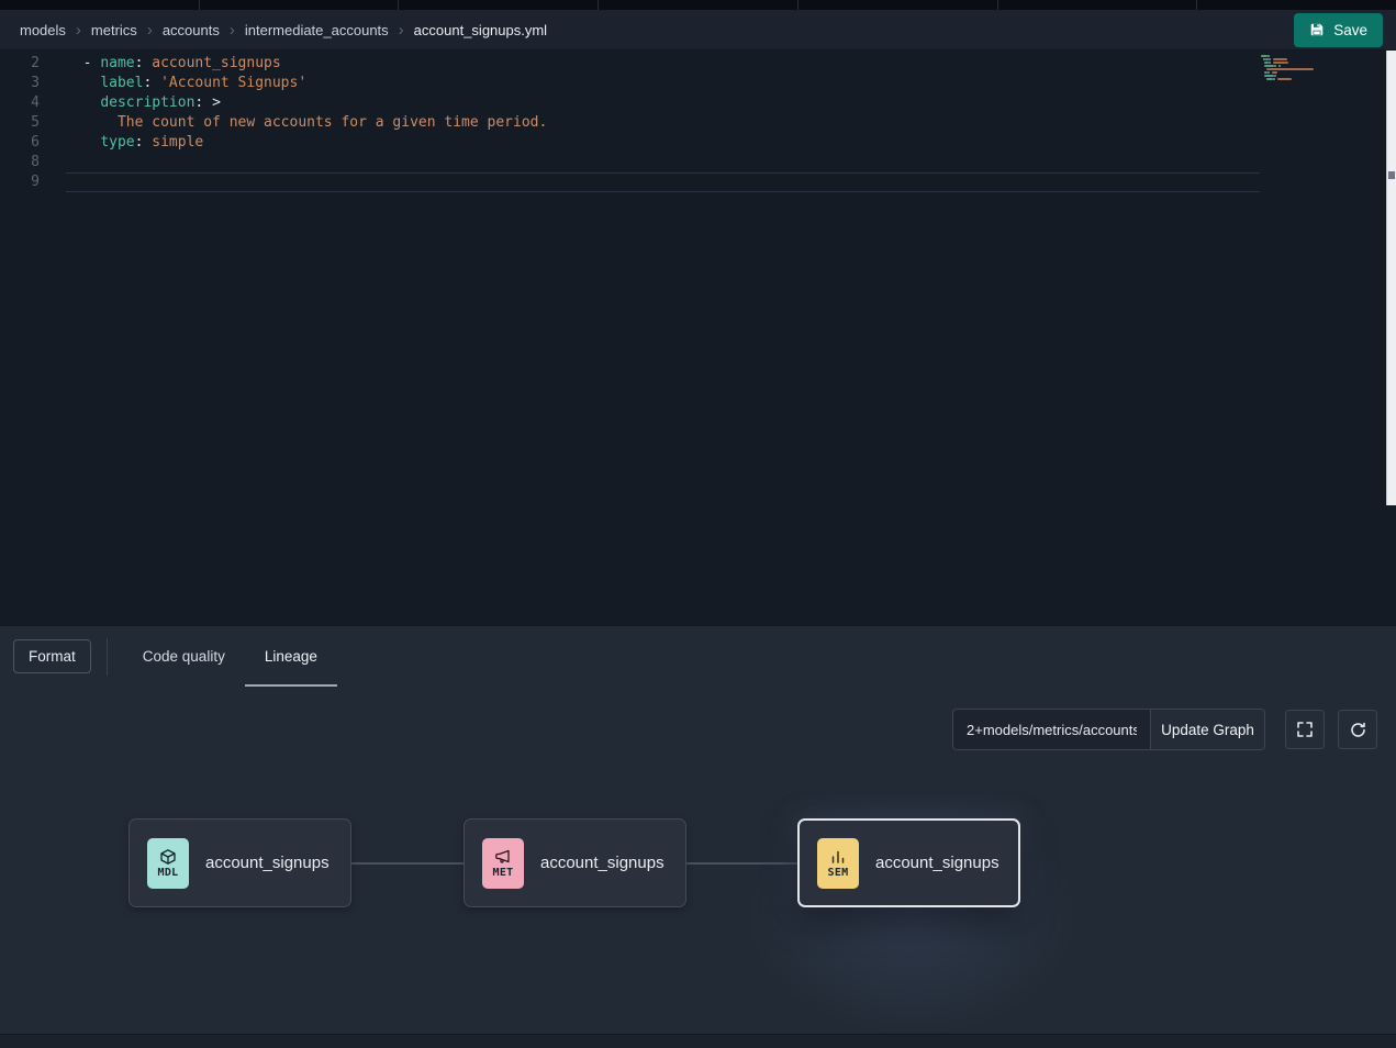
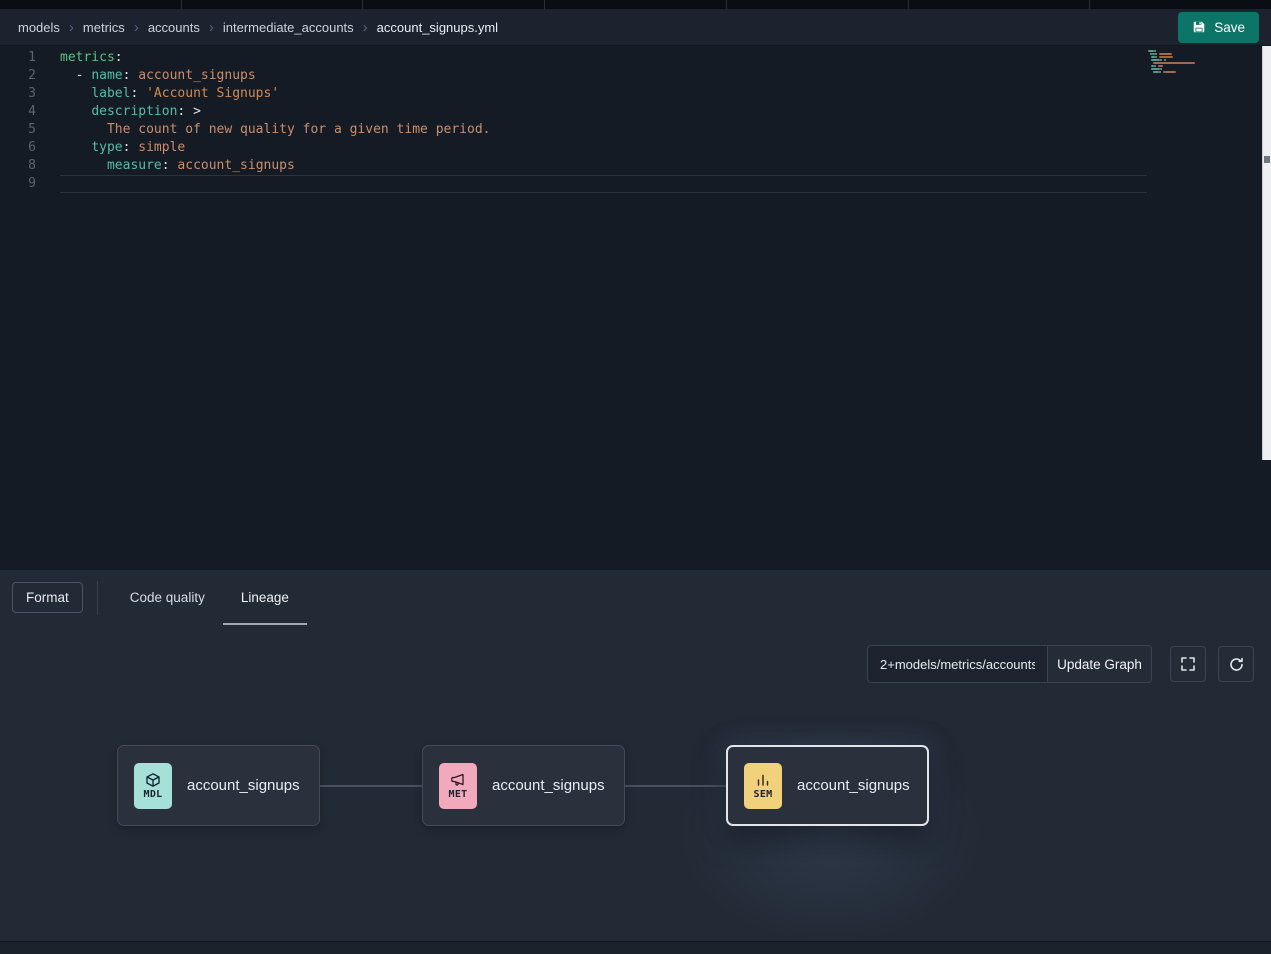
  models
  ›
  metrics
  ›
  accounts
  ›
  intermediate_accounts
  ›
  account_signups.yml
  Save
+ 1
+ metrics:
  2
  - name: account_signups
  3
  label: 'Account Signups'
  4
  description: >
  5
- The count of new accounts for a given time period.
+ The count of new quality for a given time period.
  6
  type: simple
  8
+ measure: account_signups
  9
  Format
  Code quality
  Lineage
  2+models/metrics/accounts
  Update Graph
  MDL
  account_signups
  MET
  account_signups
  SEM
  account_signups
